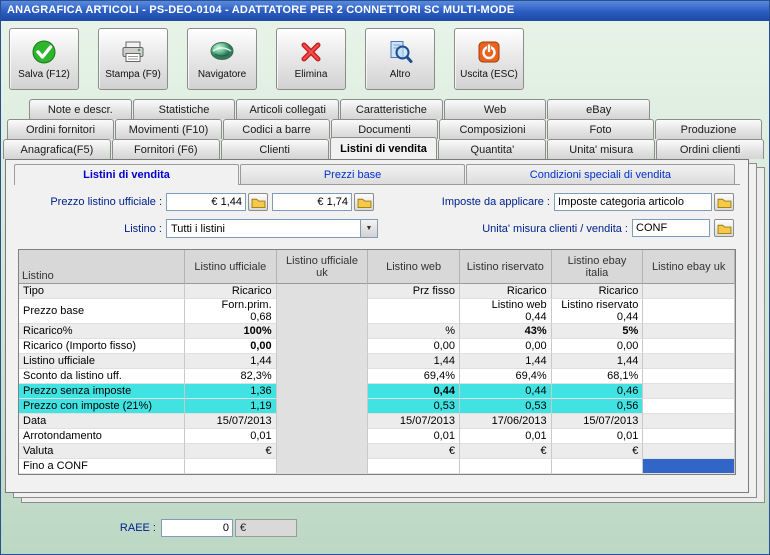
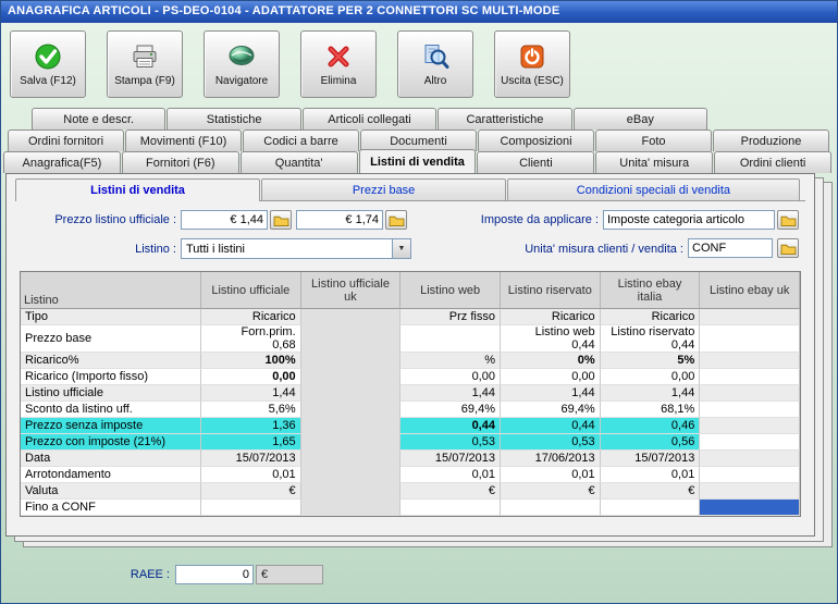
  ANAGRAFICA ARTICOLI - PS-DEO-0104 - ADATTATORE PER 2 CONNETTORI SC MULTI-MODE
  Salva (F12)
  Stampa (F9)
  Navigatore
  Elimina
  Altro
  Uscita (ESC)
  Note e descr.
  Statistiche
  Articoli collegati
  Caratteristiche
- Web
  eBay
  Ordini fornitori
  Movimenti (F10)
  Codici a barre
  Documenti
  Composizioni
  Foto
  Produzione
  Anagrafica(F5)
  Fornitori (F6)
- Clienti
+ Quantita'
  Listini di vendita
- Quantita'
+ Clienti
  Unita' misura
  Ordini clienti
  Listini di vendita
  Prezzi base
  Condizioni speciali di vendita
  Prezzo listino ufficiale :
  € 1,44
  € 1,74
  Imposte da applicare :
  Imposte categoria articolo
  Listino :
  Tutti i listini
  Unita' misura clienti / vendita :
  CONF
  Listino
  Listino ufficiale
  Listino ufficiale
  uk
  Listino web
  Listino riservato
  Listino ebay
  italia
  Listino ebay uk
  Tipo
  Ricarico
  Prz fisso
  Ricarico
  Ricarico
  Prezzo base
  Forn.prim.
  0,68
  Listino web
  0,44
  Listino riservato
  0,44
  Ricarico%
  100%
  %
- 43%
+ 0%
  5%
  Ricarico (Importo fisso)
  0,00
  0,00
  0,00
  0,00
  Listino ufficiale
  1,44
  1,44
  1,44
  1,44
  Sconto da listino uff.
- 82,3%
+ 5,6%
  69,4%
  69,4%
  68,1%
  Prezzo senza imposte
  1,36
  0,44
  0,44
  0,46
  Prezzo con imposte (21%)
- 1,19
+ 1,65
  0,53
  0,53
  0,56
  Data
  15/07/2013
  15/07/2013
  17/06/2013
  15/07/2013
  Arrotondamento
  0,01
  0,01
  0,01
  0,01
  Valuta
  €
  €
  €
  €
  Fino a CONF
  RAEE :
  0
  €
